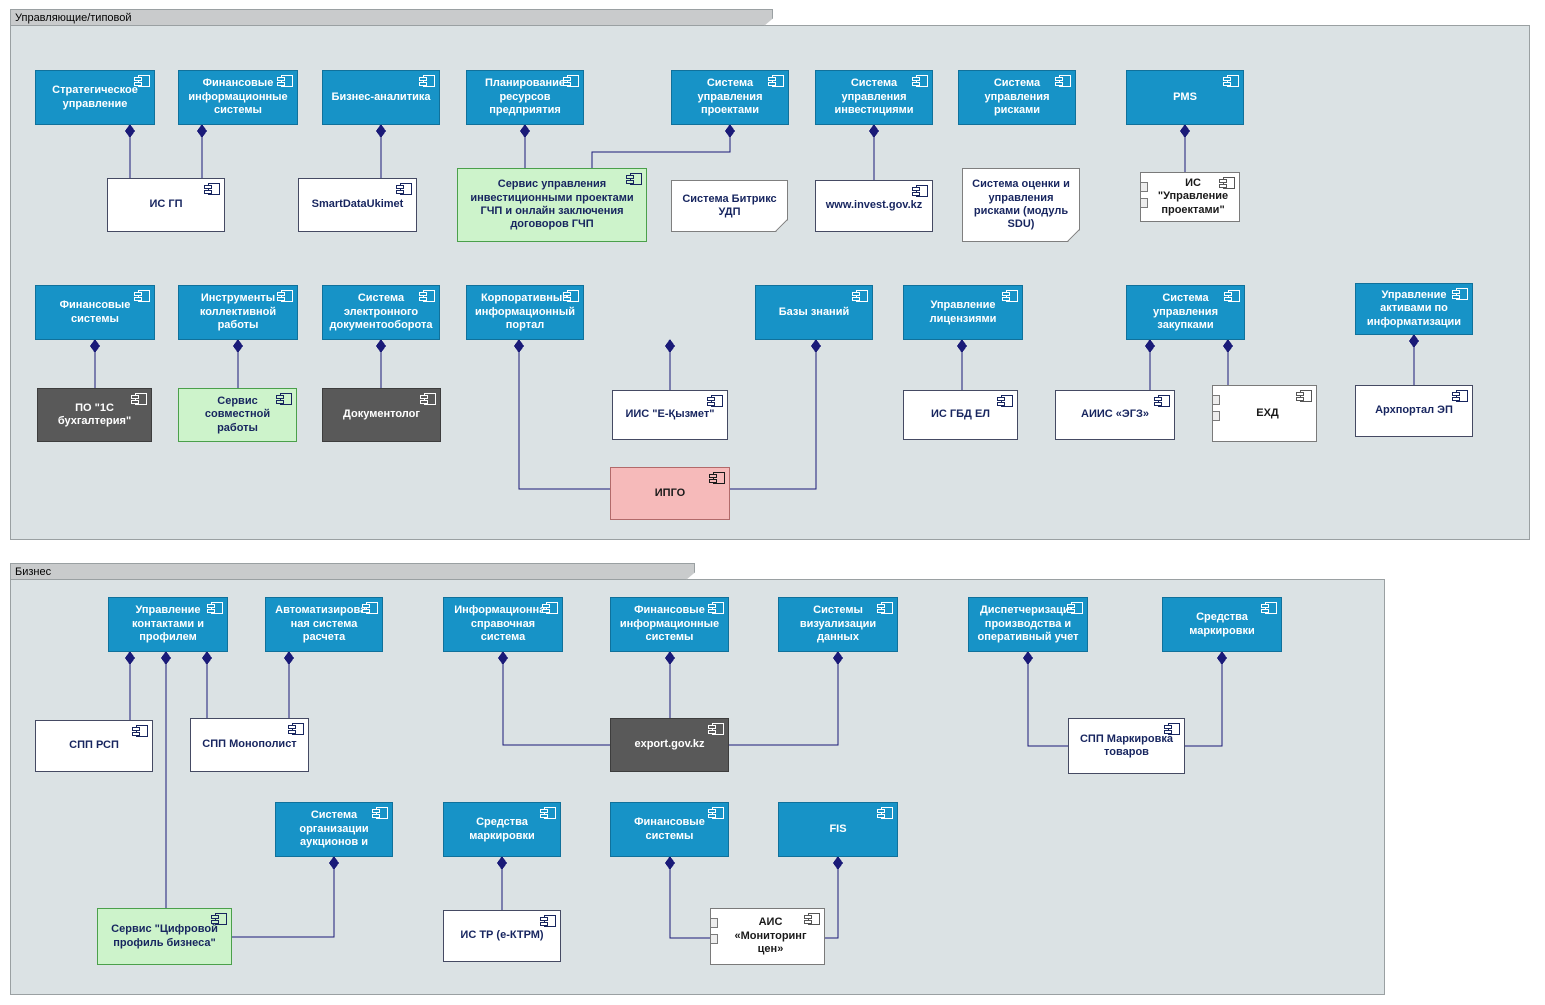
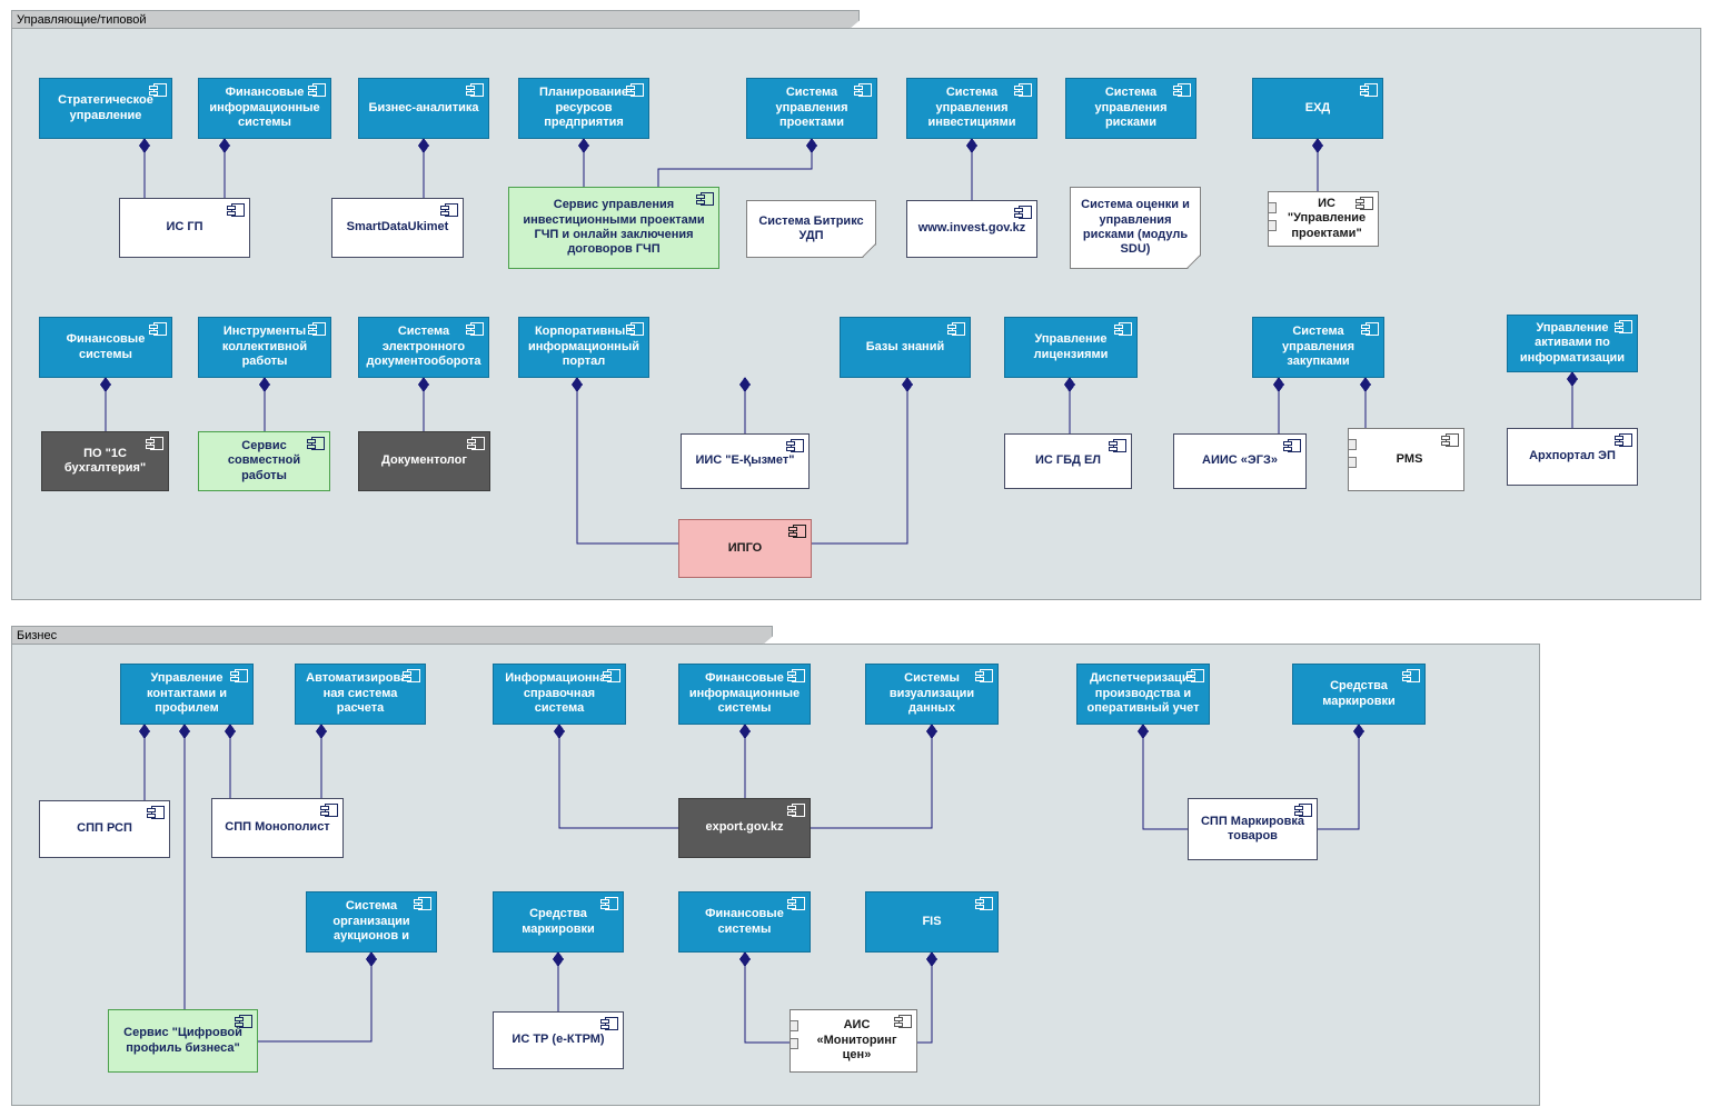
  Управляющие/типовой
  Бизнес
  Стратегическое управление
  Финансовые информационные системы
  Бизнес-аналитика
  Планирование ресурсов предприятия
  Система управления проектами
  Система управления инвестициями
  Система управления рисками
- PMS
+ ЕХД
  ИС ГП
  SmartDataUkimet
  Сервис управления инвестиционными проектами ГЧП и онлайн заключения договоров ГЧП
  Система Битрикс УДП
  www.invest.gov.kz
  Система оценки и управления рисками (модуль SDU)
  ИС "Управление проектами"
  Финансовые системы
  Инструменты коллективной работы
  Система электронного документооборота
  Корпоративны информационный портал
  Базы знаний
  Управление лицензиями
  Система управления закупками
  Управление активами по информатизации
  ПО "1С бухгалтерия"
  Сервис совместной работы
  Документолог
  ИИС "E-Қызмет"
  ИС ГБД ЕЛ
  АИИС «ЭГЗ»
- ЕХД
+ PMS
  Архпортал ЭП
  ИПГО
  Управление контактами и профилем
  Автоматизировная система расчета
  Информационн справочная система
  Финансовые информационные системы
  Системы визуализации данных
  Диспетчеризаци производства и оперативный учет
  Средства маркировки
  СПП РСП
  СПП Монополист
  export.gov.kz
  СПП Маркировка товаров
  Система организации аукционов и
  Средства маркировки
  Финансовые системы
  FIS
  Сервис "Цифровой профиль бизнеса"
  ИС ТР (е-КТРМ)
  АИС «Мониторинг цен»
